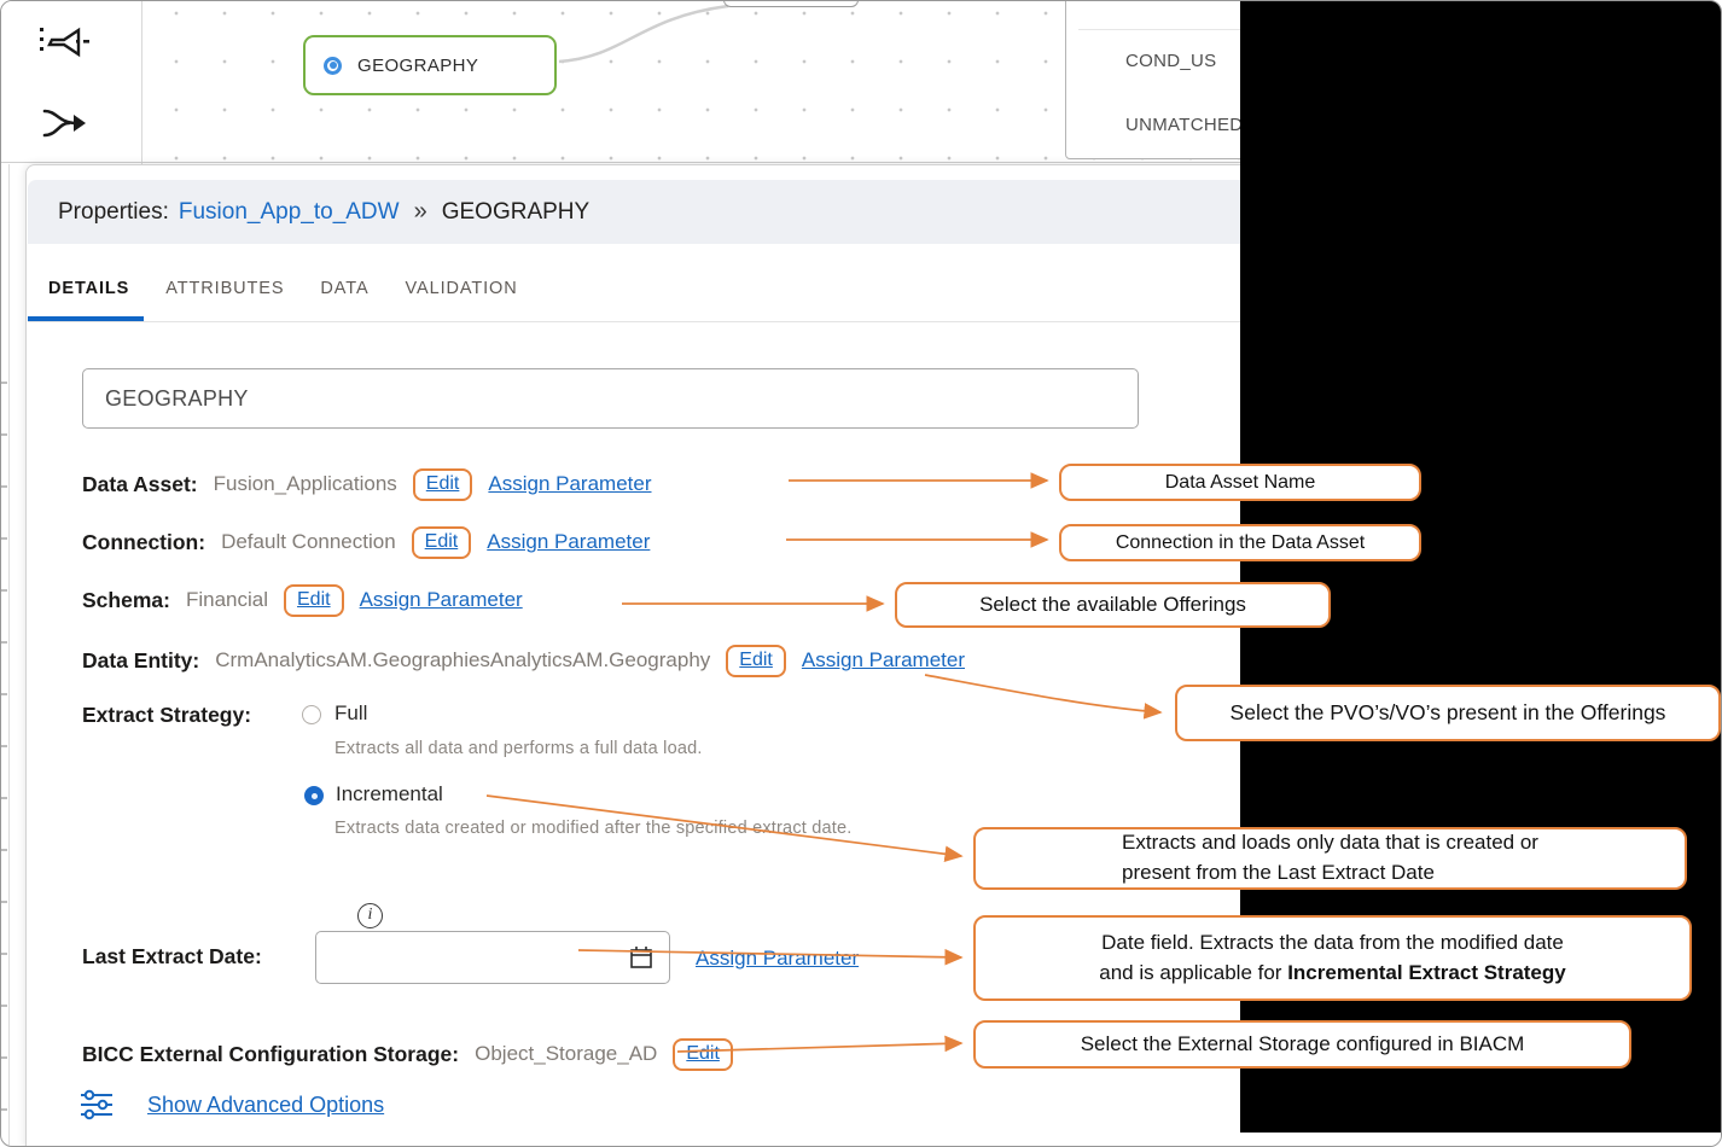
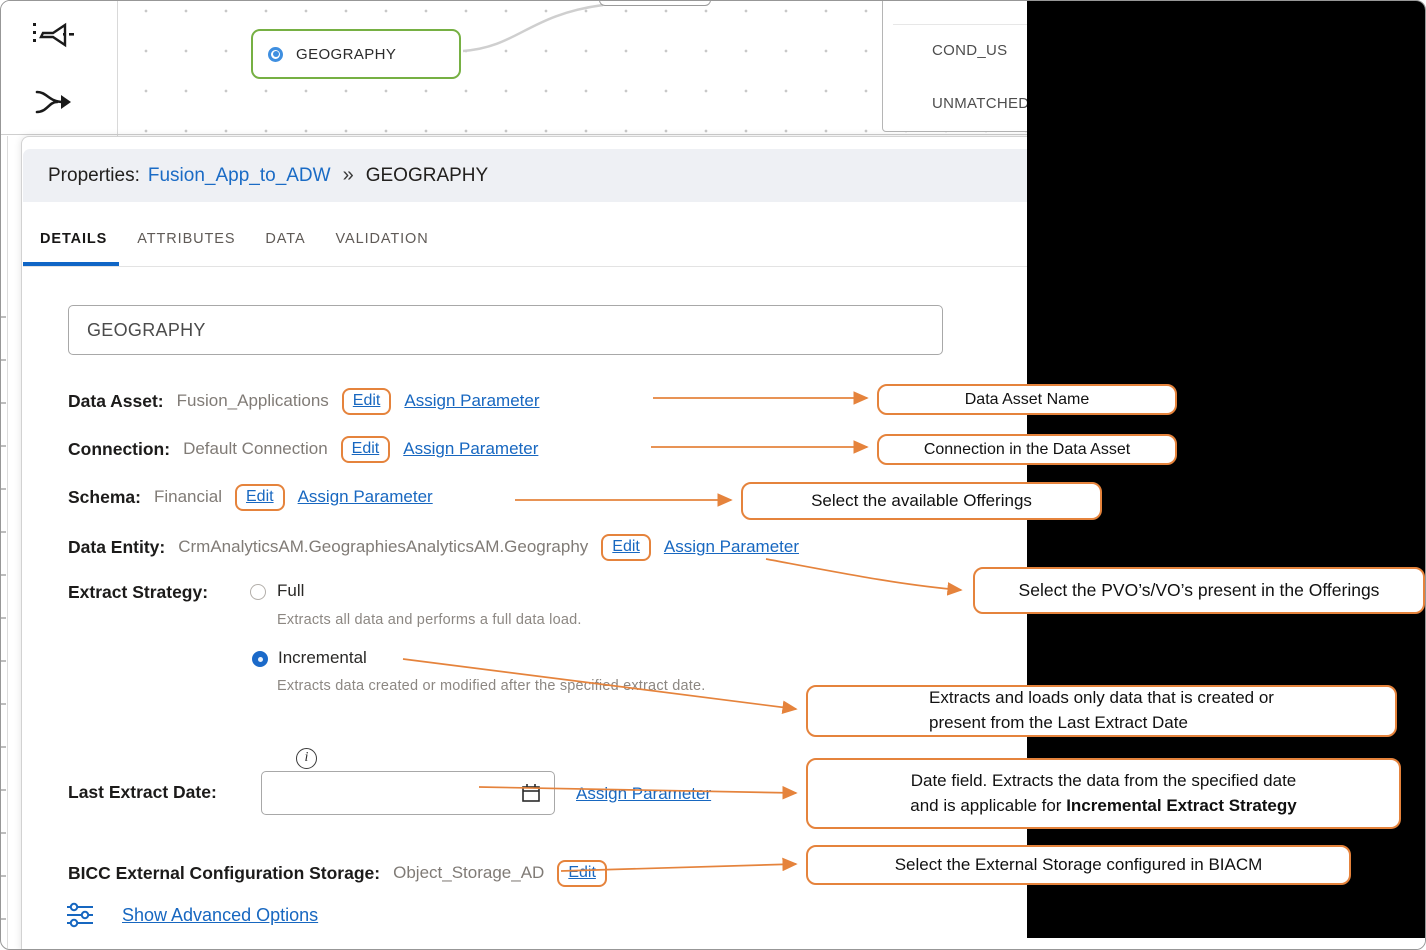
  GEOGRAPHY
  COND_US
  UNMATCHED
  Properties:
  Fusion_App_to_ADW
  »
  GEOGRAPHY
  DETAILS
  ATTRIBUTES
  DATA
  VALIDATION
  GEOGRAPHY
  Data Asset:
  Fusion_Applications
  Edit
  Assign Parameter
  Connection:
  Default Connection
  Edit
  Assign Parameter
  Schema:
  Financial
  Edit
  Assign Parameter
  Data Entity:
  CrmAnalyticsAM.GeographiesAnalyticsAM.Geography
  Edit
  Assign Parameter
  Extract Strategy:
  Full
  Extracts all data and performs a full data load.
  Incremental
  Extracts data created or modified after the specifie extract date.
  i
  Last Extract Date:
  Assign Parameter
  BICC External Configuration Storage:
  Object_Storage_AD
  Edit
  Show Advanced Options
  Data Asset Name
  Connection in the Data Asset
  Select the available Offerings
  Select the PVO’s/VO’s present in the Offerings
  Extracts and loads only data that is created or
  present from the Last Extract Date
- Date field. Extracts the data from the modified date
+ Date field. Extracts the data from the specified date
  and is applicable for Incremental Extract Strategy
  Select the External Storage configured in BIACM
